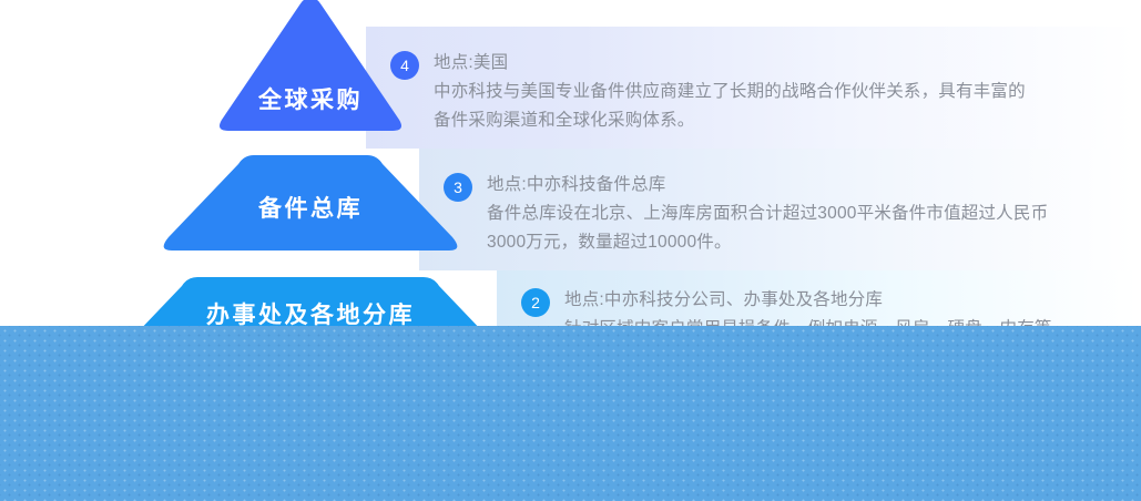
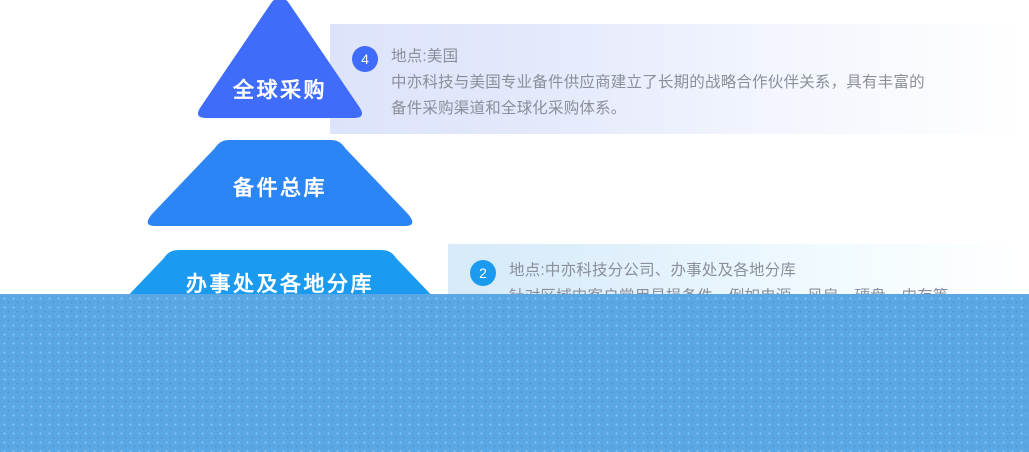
  4
  地点:美国
  中亦科技与美国专业备件供应商建立了长期的战略合作伙伴关系，具有丰富的
  备件采购渠道和全球化采购体系。
- 3
- 地点:中亦科技备件总库
- 备件总库设在北京、上海库房面积合计超过3000平米备件市值超过人民币
- 3000万元，数量超过10000件。
  2
  地点:中亦科技分公司、办事处及各地分库
  全球采购
  备件总库
  办事处及各地分库
